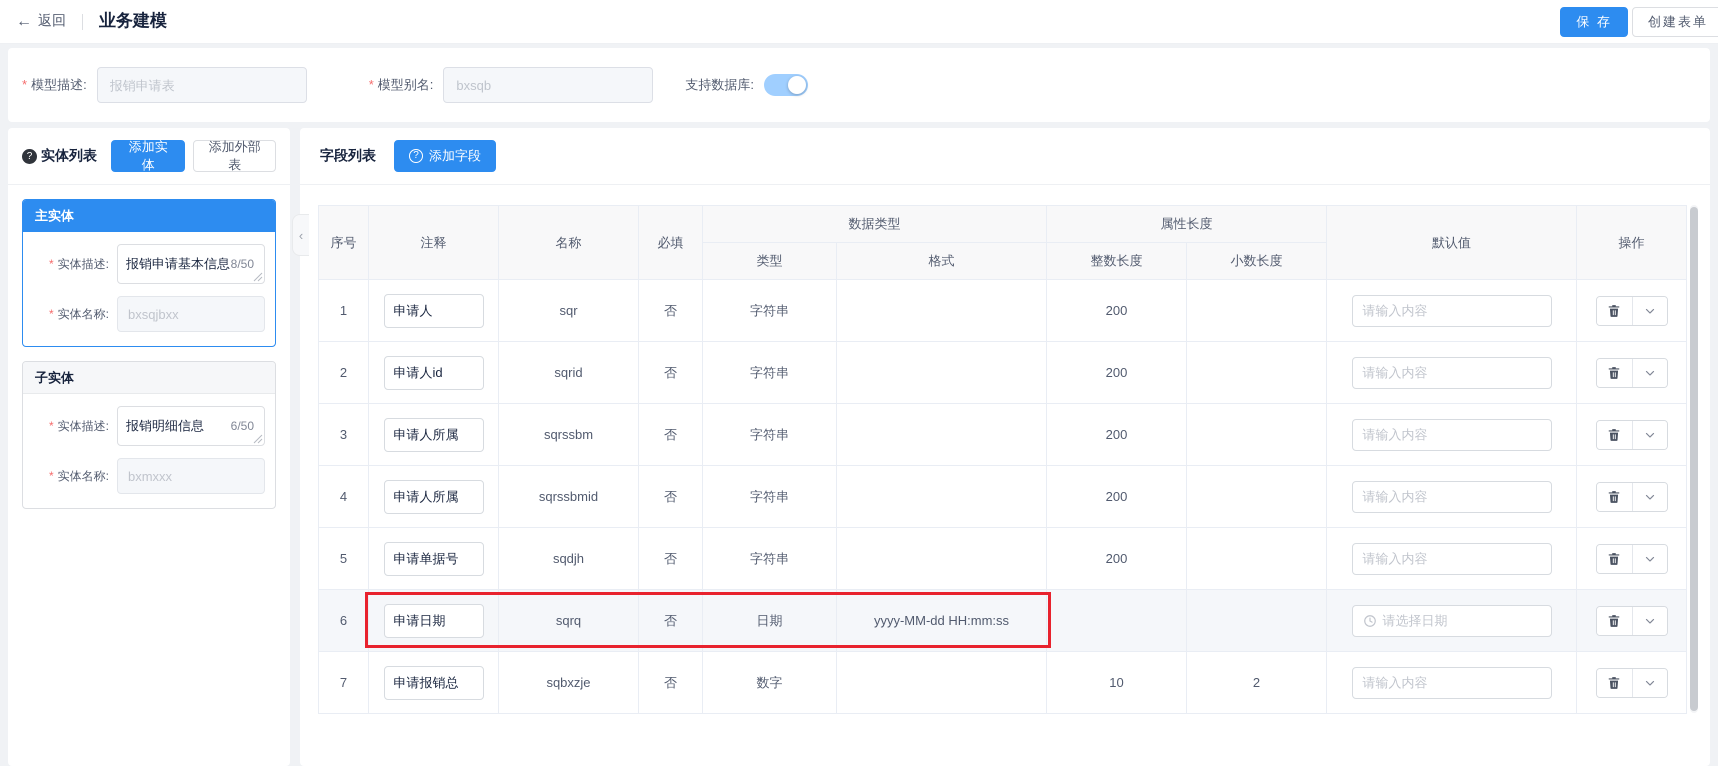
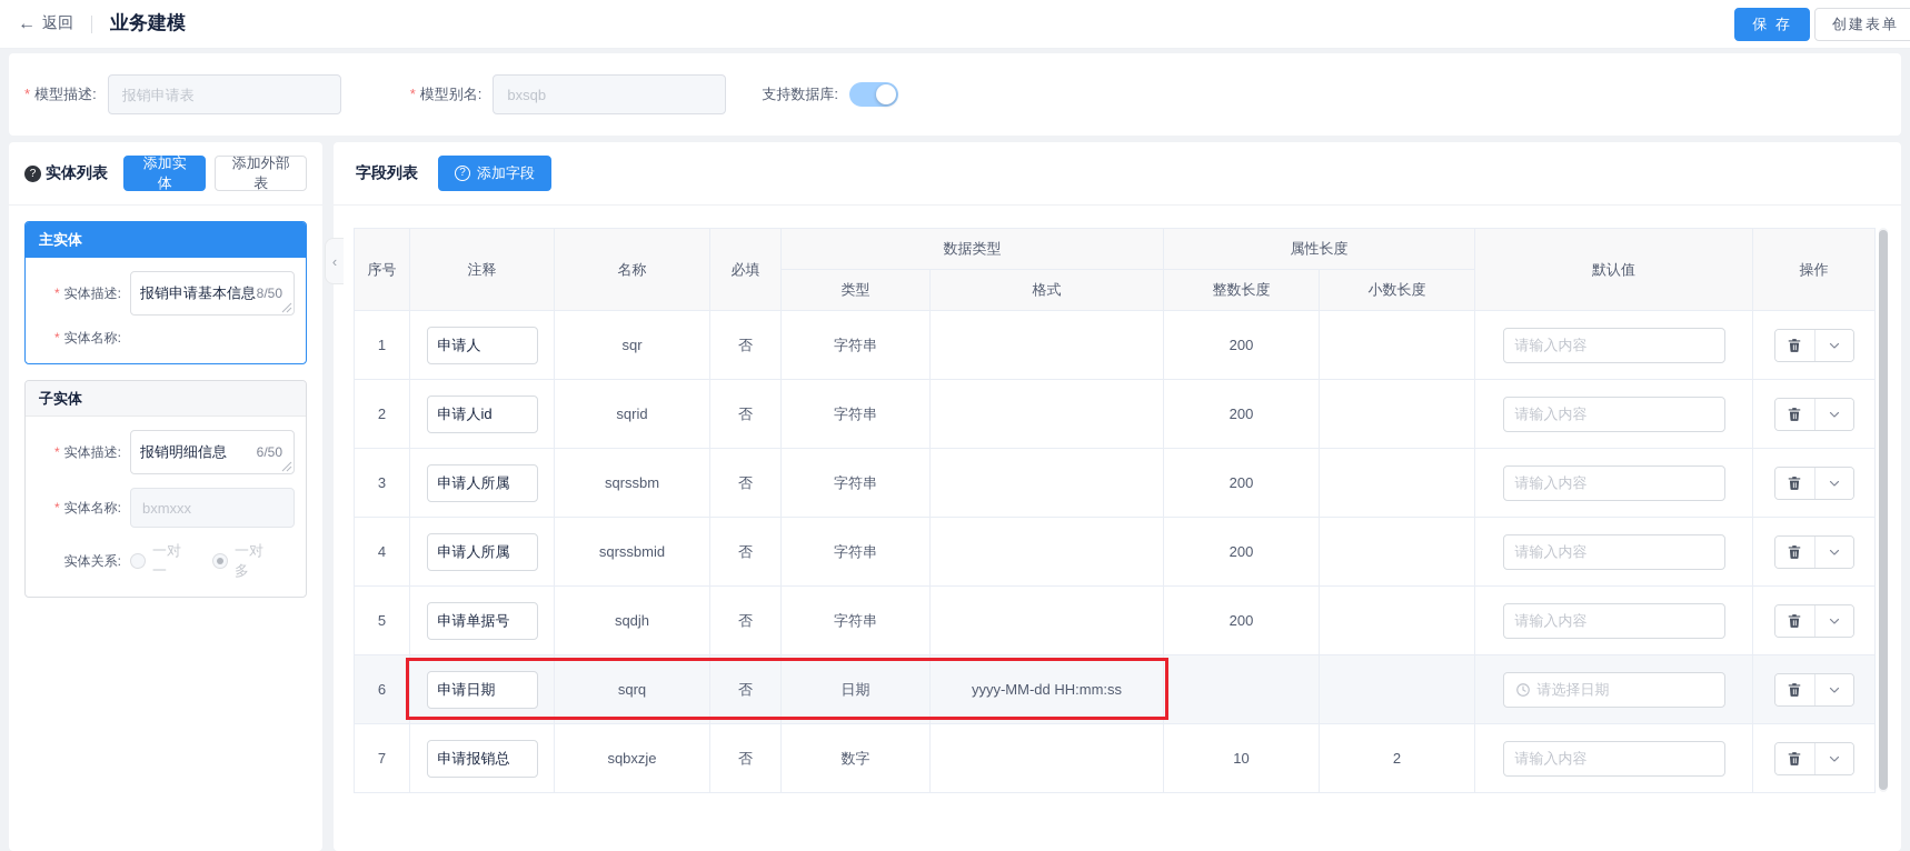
  ←
  返回
  业务建模
  保 存
  创建表单
  模型描述:
  报销申请表
  模型别名:
  bxsqb
  支持数据库:
  ?
  实体列表
  添加实体
  添加外部表
  主实体
  实体描述:
  报销申请基本信息
  8/50
  实体名称:
- bxsqjbxx
  子实体
  实体描述:
  报销明细信息
  6/50
  实体名称:
  bxmxxx
+ 实体关系:
+ 一对一
+ 一对多
  ‹
  字段列表
  ?
  添加字段
  序号	注释	名称	必填	数据类型	属性长度	默认值	操作
  类型	格式	整数长度	小数长度
  1	申请人	sqr	否	字符串		200		请输入内容
  2	申请人id	sqrid	否	字符串		200		请输入内容
  3	申请人所属	sqrssbm	否	字符串		200		请输入内容
  4	申请人所属	sqrssbmid	否	字符串		200		请输入内容
  5	申请单据号	sqdjh	否	字符串		200		请输入内容
  6	申请日期	sqrq	否	日期	yyyy-MM-dd HH:mm:ss			请选择日期
  7	申请报销总	sqbxzje	否	数字		10	2	请输入内容
